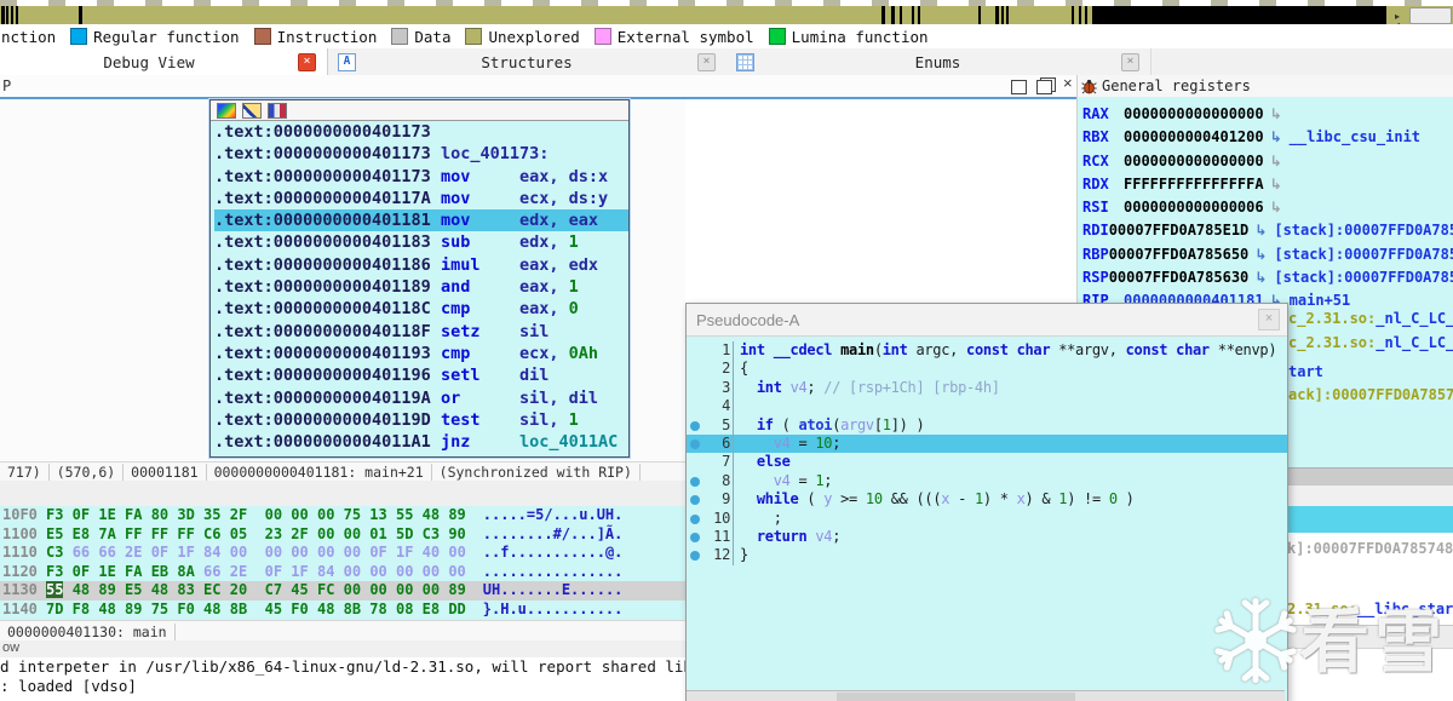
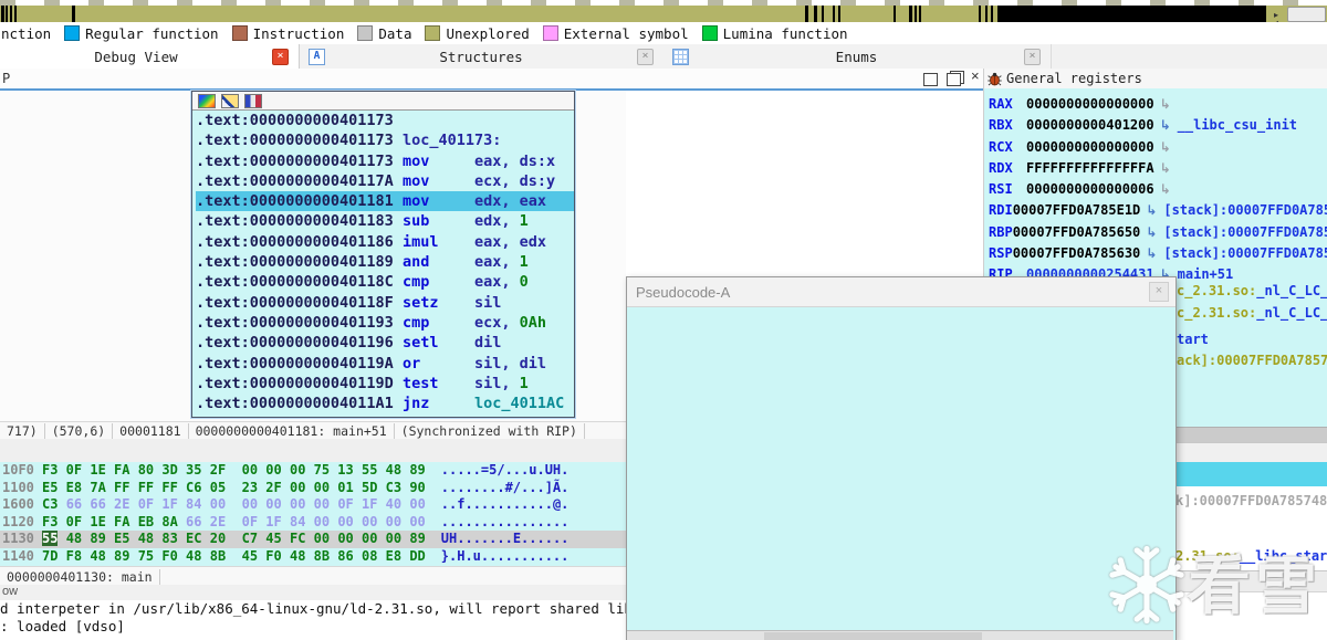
  ▸
  nction
  Regular function Instruction Data Unexplored External symbol Lumina function
  Debug View
  ×
  A
  Structures
  ×
  Enums
  ×
  P
  ×
  .text:0000000000401173
  .text:0000000000401173 loc_401173:
  .text:0000000000401173 mov eax, ds:x
  .text:000000000040117A mov ecx, ds:y
  .text:0000000000401181 mov edx, eax
  .text:0000000000401183 sub edx, 1
  .text:0000000000401186 imul eax, edx
  .text:0000000000401189 and eax, 1
  .text:000000000040118C cmp eax, 0
  .text:000000000040118F setz sil
  .text:0000000000401193 cmp ecx, 0Ah
  .text:0000000000401196 setl dil
  .text:000000000040119A or sil, dil
  .text:000000000040119D test sil, 1
  .text:00000000004011A1 jnz loc_4011AC
  717)
  (570,6)
  00001181
- 0000000000401181: main+21
+ 0000000000401181: main+51
  (Synchronized with RIP)
  10F0
  F3 0F 1E FA 80 3D 35 2F 00 00 00 75 13 55 48 89
  .....=5/...u.UH.
  1100
  E5 E8 7A FF FF FF C6 05 23 2F 00 00 01 5D C3 90
  ........#/...]Ã.
- 1110
+ 1600
  C3 66 66 2E 0F 1F 84 00 00 00 00 00 0F 1F 40 00
  ..f...........@.
  1120
  F3 0F 1E FA EB 8A 66 2E 0F 1F 84 00 00 00 00 00
  ................
  1130
  55 48 89 E5 48 83 EC 20 C7 45 FC 00 00 00 00 89
  UH.......E......
  1140
- 7D F8 48 89 75 F0 48 8B 45 F0 48 8B 78 08 E8 DD
+ 7D F8 48 89 75 F0 48 8B 45 F0 48 8B 86 08 E8 DD
  }.H.u...........
  0000000401130: main
  ow
  d interpeter in /usr/lib/x86_64-linux-gnu/ld-2.31.so, will report shared li
  : loaded [vdso]
  General registers
  RAX
  0000000000000000
  ↳
  RBX
  0000000000401200
  ↳
  __libc_csu_init
  RCX
  0000000000000000
  ↳
  RDX
  FFFFFFFFFFFFFFFA
  ↳
  RSI
  0000000000000006
  ↳
  RDI
  00007FFD0A785E1D
  ↳
  [stack]:00007FFD0A78
  RBP
  00007FFD0A785650
  ↳
  [stack]:00007FFD0A78
  RSP
  00007FFD0A785630
  ↳
  [stack]:00007FFD0A78
  RIP
- 0000000000401181
+ 0000000000254431
  ↳
  main+51
  c_2.31.so:_nl_C_LC_
  c_2.31.so:_nl_C_LC_
  tart
  ack]:00007FFD0A7857
  k]:00007FFD0A785748
  2.31.so:__libc_star
  Pseudocode-A
  ×
- 1
- int __cdecl main(int argc, const char **argv, const char **envp)
- 2
- {
- 3
- int v4; // [rsp+1Ch] [rbp-4h]
- 4
- 5
- if ( atoi(argv[1]) )
- 6
- v4 = 10;
- 7
- else
- 8
- v4 = 1;
- 9
- while ( y >= 10 && (((x - 1) * x) & 1) != 0 )
- 10
- ;
- 11
- return v4;
- 12
- }
  看雪
